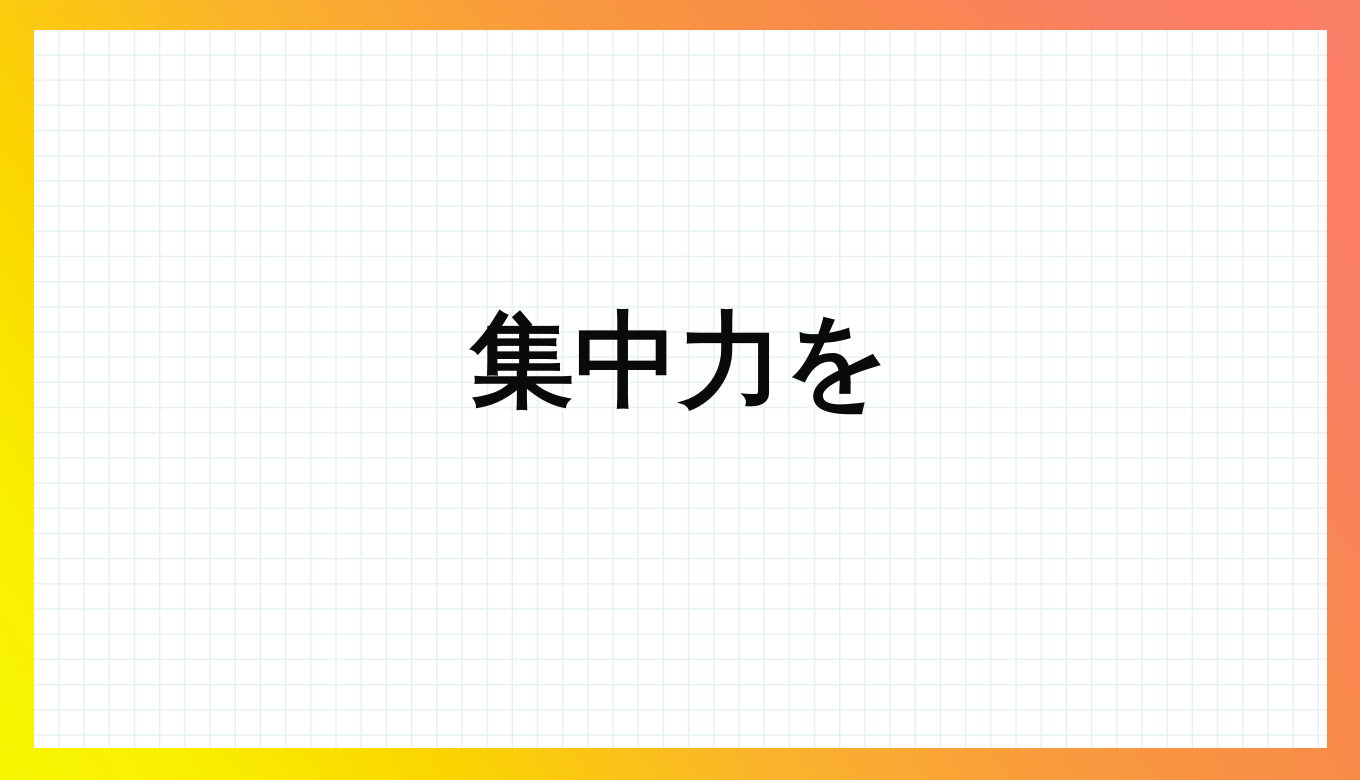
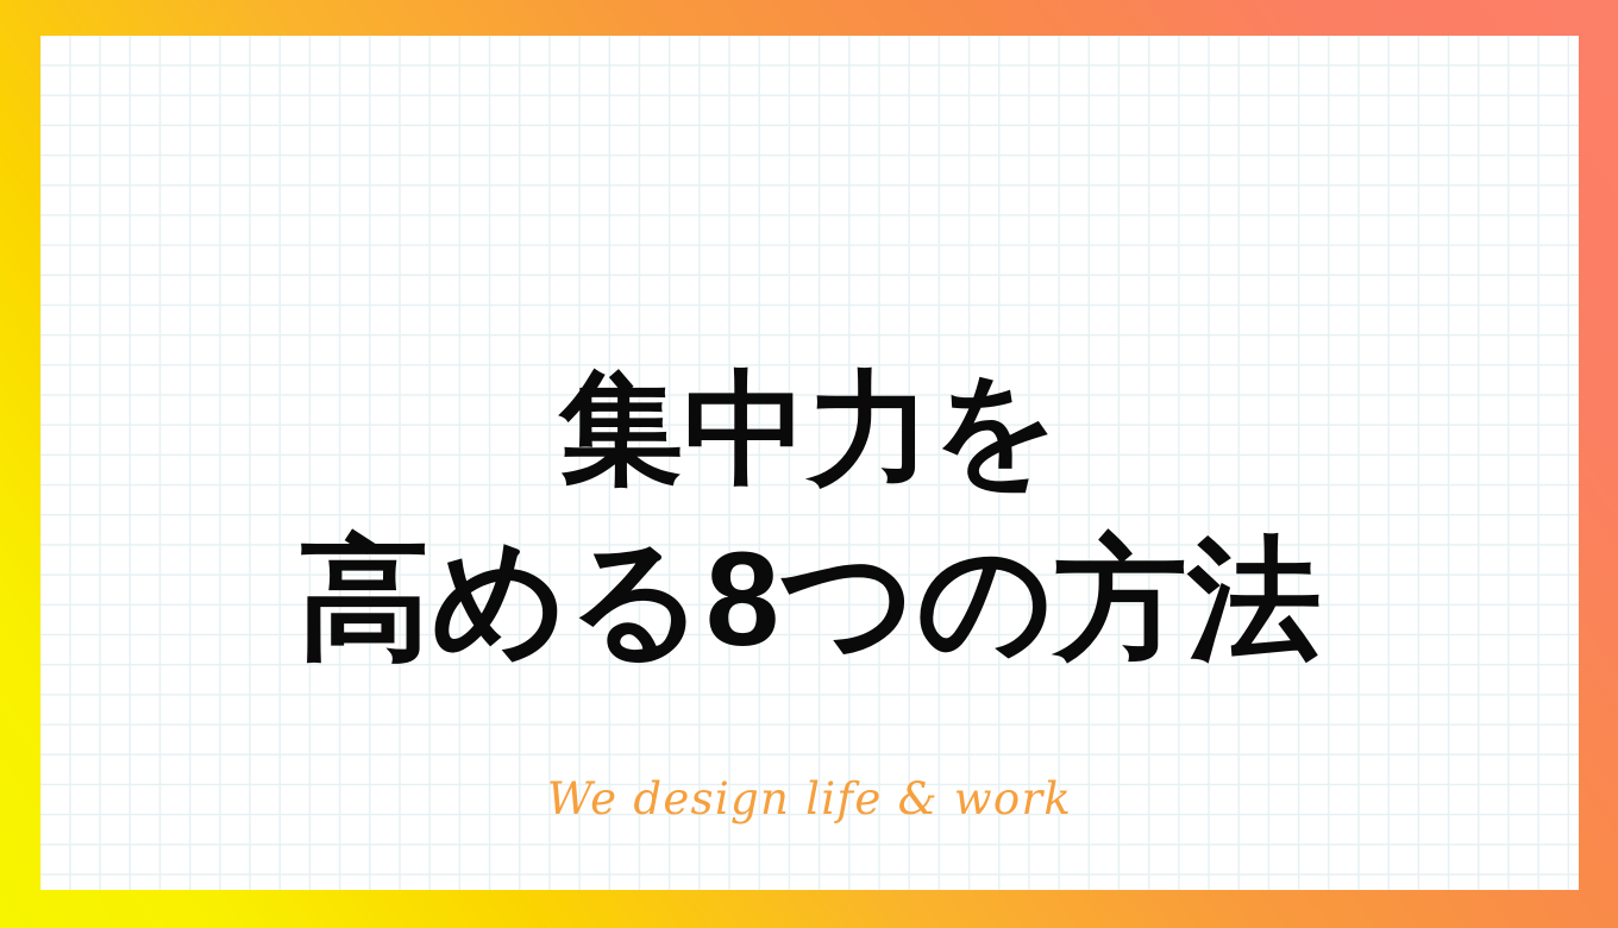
  集中力を
+ 高める8つの方法
+ We design life & work
